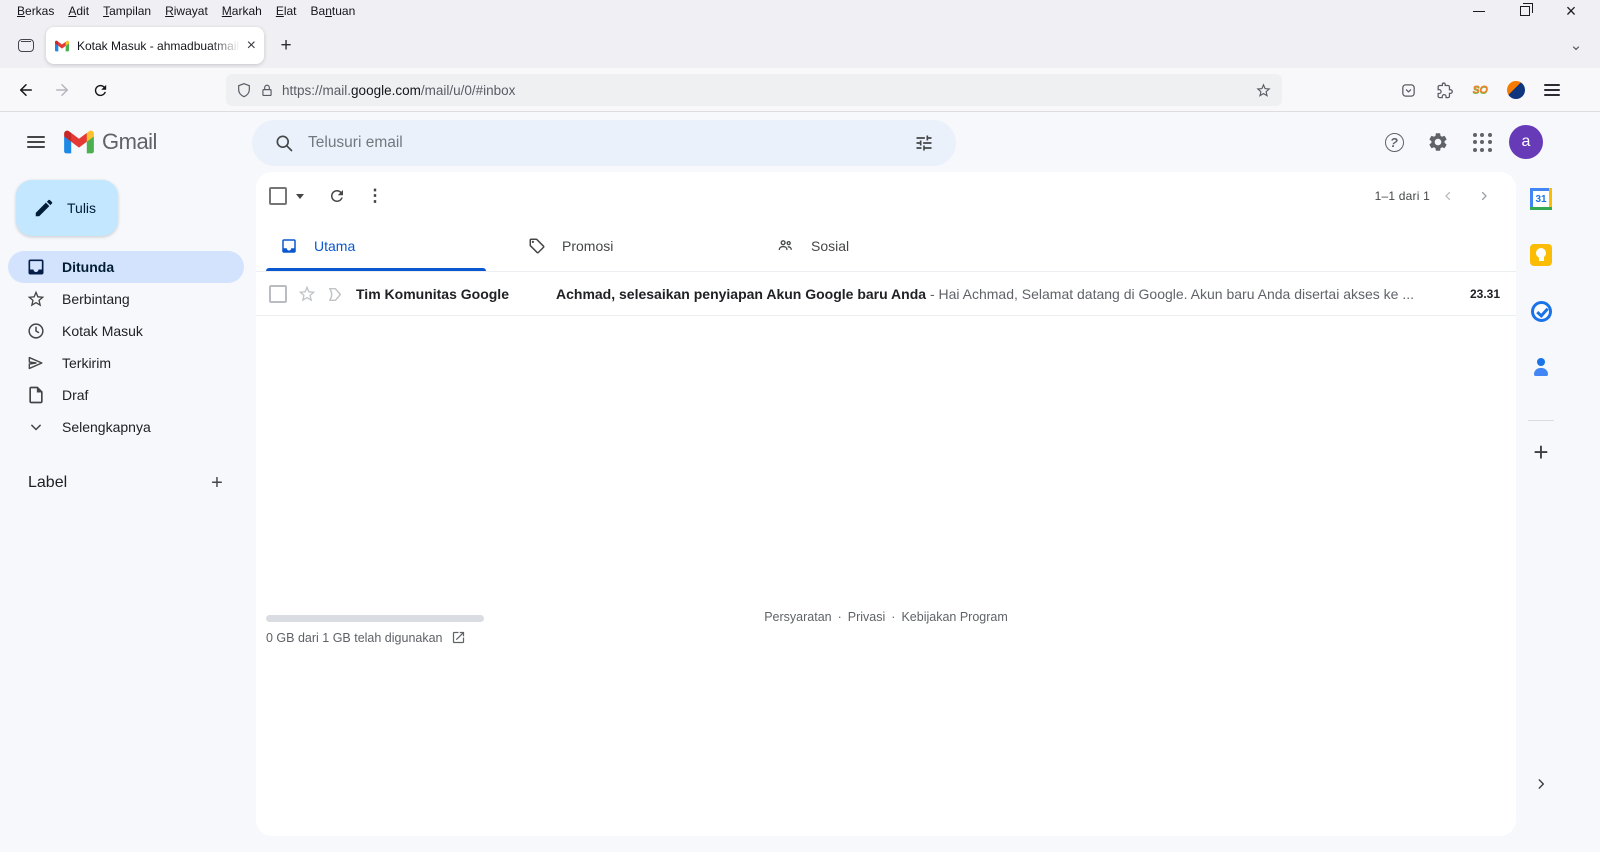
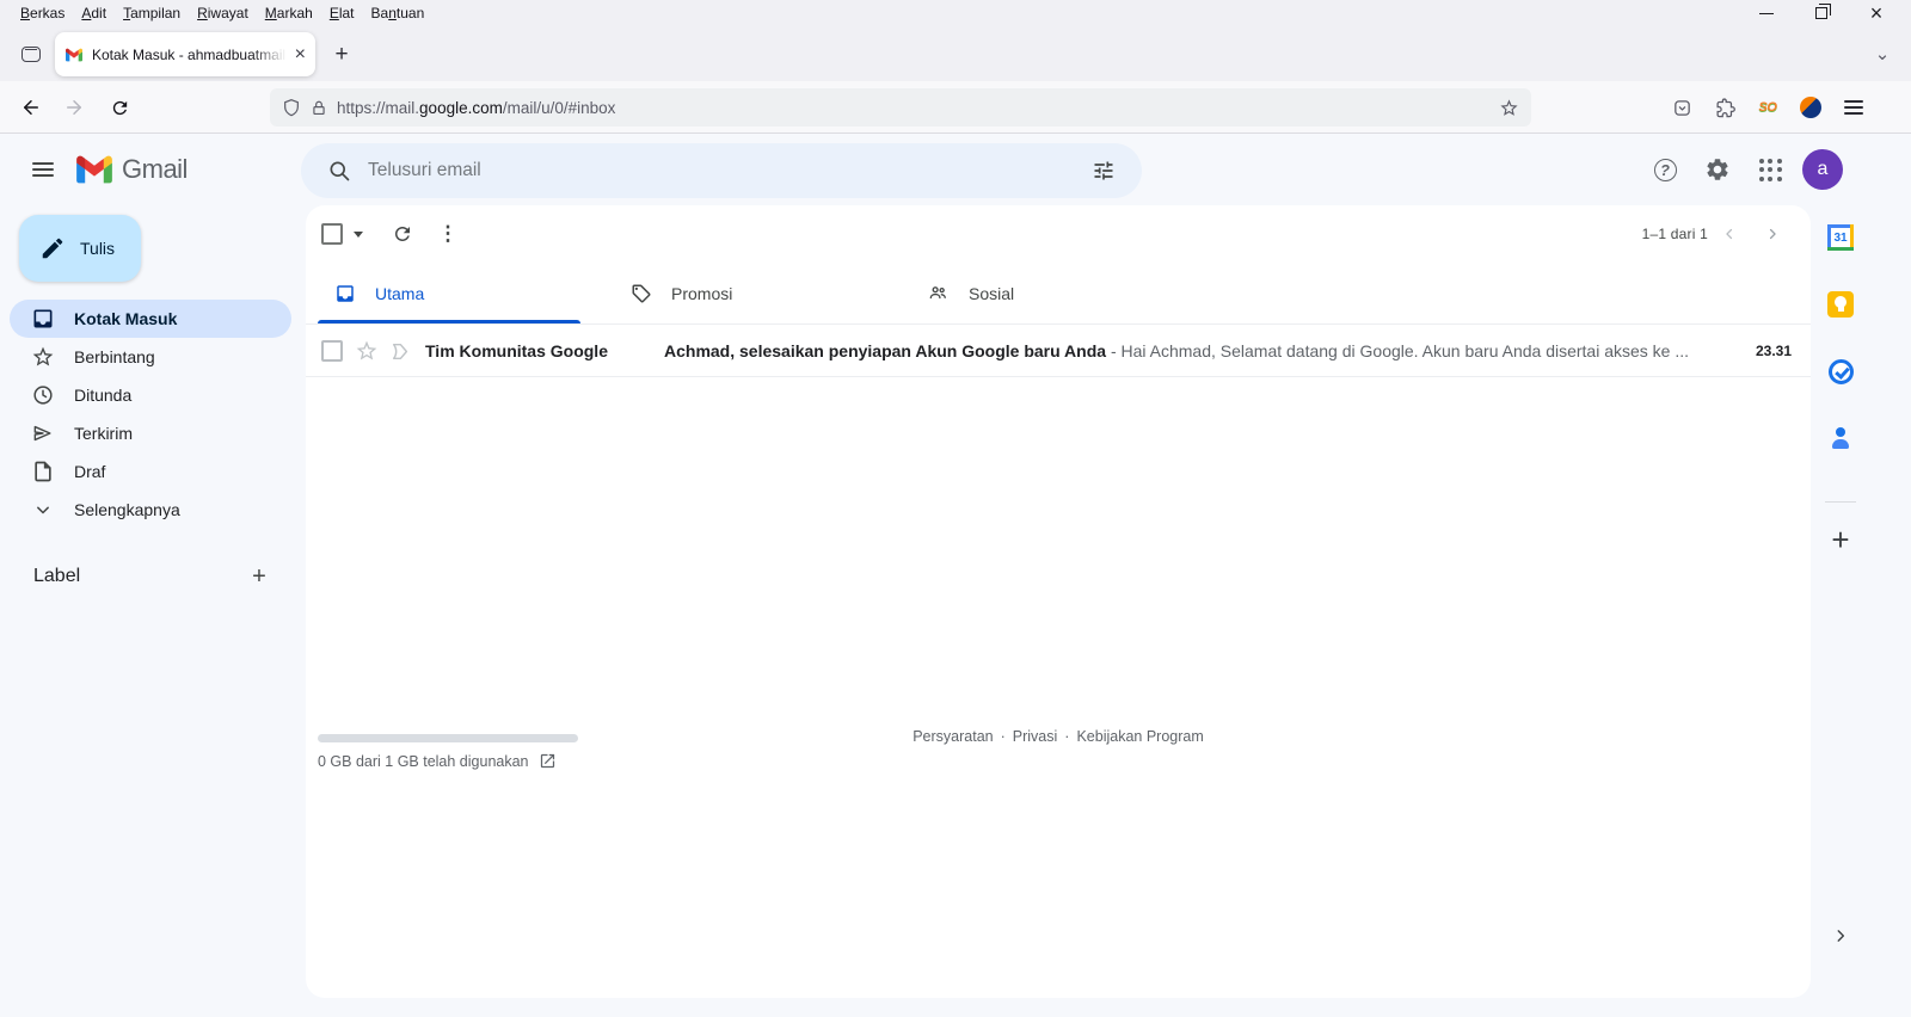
  Berkas
  Adit
  Tampilan
  Riwayat
  Markah
  Elat
  Bantuan
  Kotak Masuk - ahmadbuatmail
  https://mail.google.com/mail/u/0/#inbox
  SO
  Gmail
  Telusuri email
  a
  Tulis
- Ditunda
+ Kotak Masuk
  Berbintang
- Kotak Masuk
+ Ditunda
  Terkirim
  Draf
  Selengkapnya
  Label
  1–1 dari 1
  Utama
  Promosi
  Sosial
  Tim Komunitas Google
  Achmad, selesaikan penyiapan Akun Google baru Anda - Hai Achmad, Selamat datang di Google. Akun baru Anda disertai akses ke ...
  23.31
  Persyaratan · Privasi · Kebijakan Program
  0 GB dari 1 GB telah digunakan
  31
